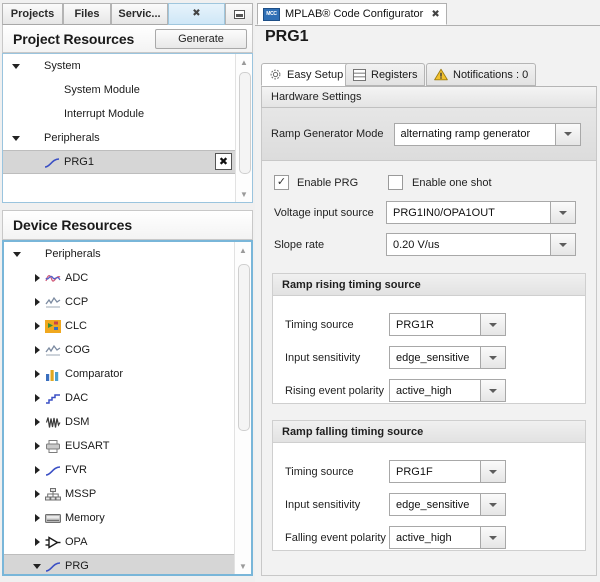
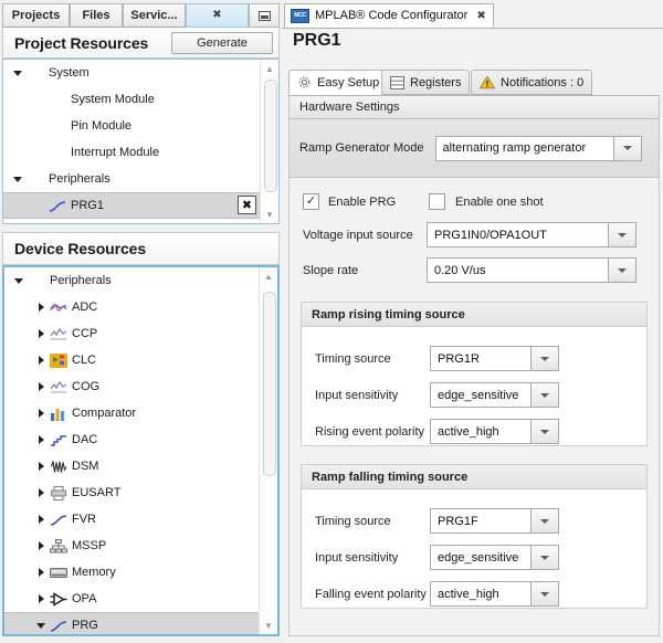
  Projects
  Files
  Servic...
  ✖
  Project Resources
  Generate
  System
  System Module
+ Pin Module
  Interrupt Module
  Peripherals
  PRG1
  ✖
  ▲
  ▼
  Device Resources
  Peripherals
  ADC
  CCP
  CLC
  COG
  Comparator
  DAC
  DSM
  EUSART
  FVR
  MSSP
  Memory
  OPA
  PRG
  ▲
  ▼
  MPLAB® Code Configurator
  ✖
  PRG1
  Easy Setup
  Registers
  Notifications : 0
  Hardware Settings
  Ramp Generator Mode
  alternating ramp generator
  ✓
  Enable PRG
  Enable one shot
  Voltage input source
  PRG1IN0/OPA1OUT
  Slope rate
  0.20 V/us
  Ramp rising timing source
  Timing source
  PRG1R
  Input sensitivity
  edge_sensitive
  Rising event polarity
  active_high
  Ramp falling timing source
  Timing source
  PRG1F
  Input sensitivity
  edge_sensitive
  Falling event polarity
  active_high
